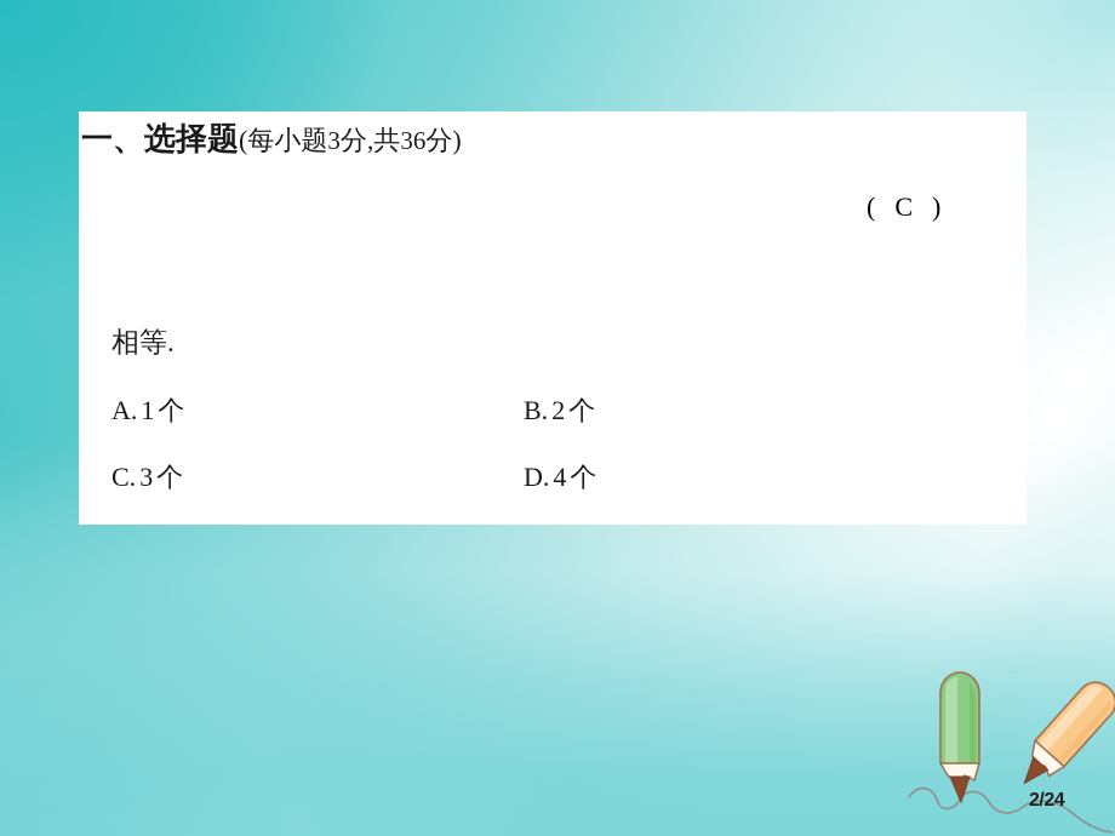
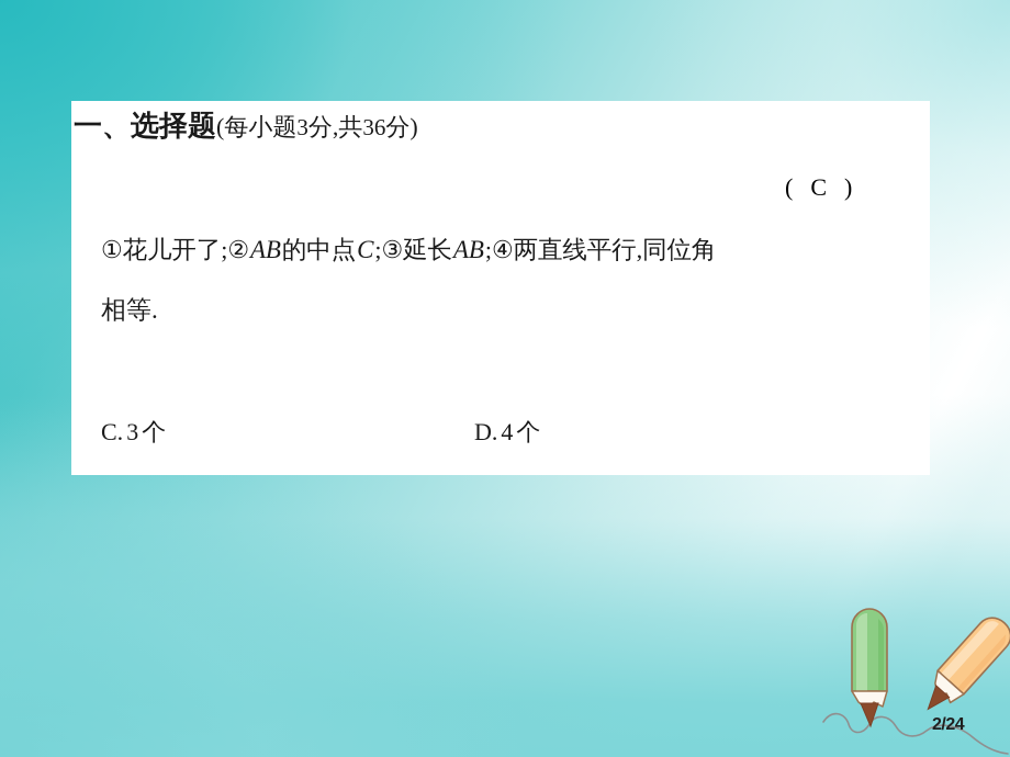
  一、选择题(每小题3分,共36分)
  ( C )
+ ①花儿开了;②AB的中点C;③延长AB;④两直线平行,同位角
  相等.
- A.1个 B.2个
  C.3个 D.4个
  2/24
